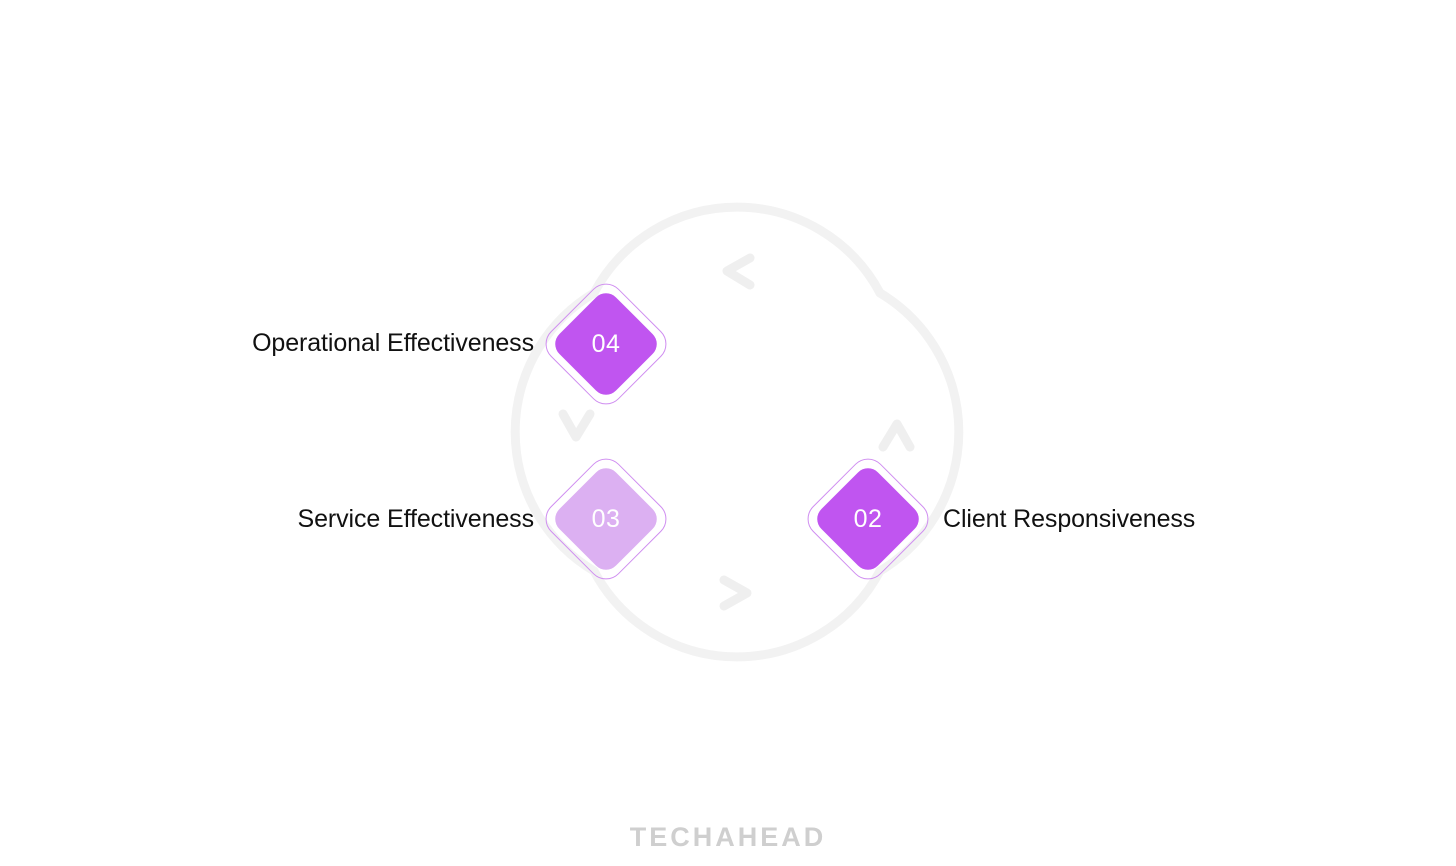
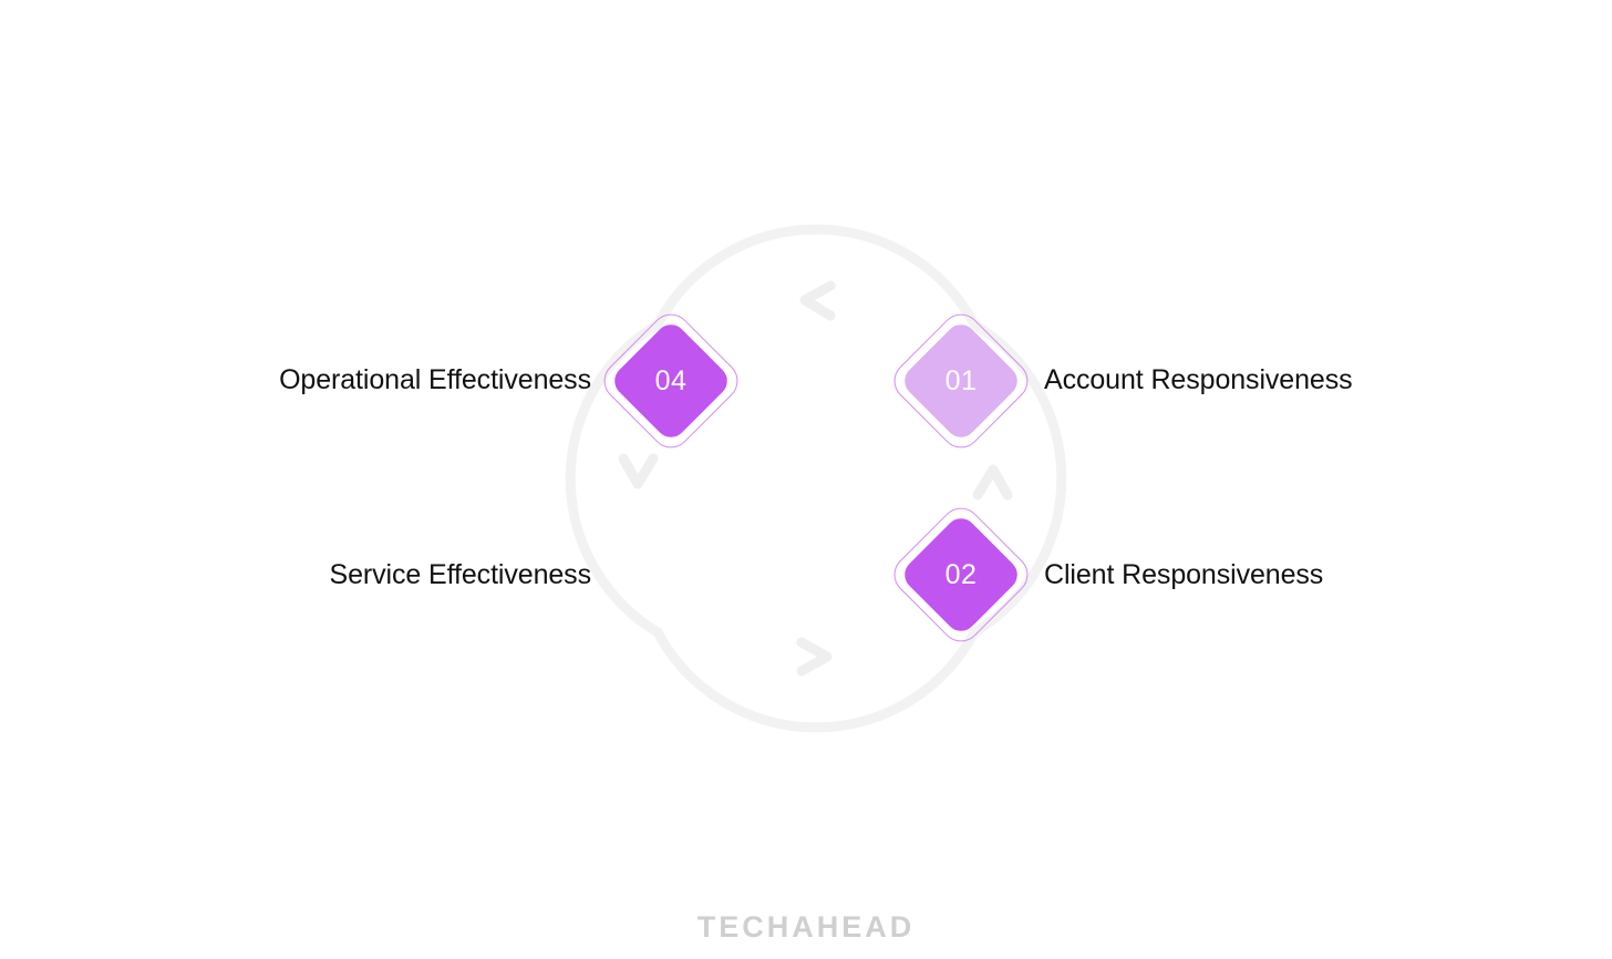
+ 01
+ Account Responsiveness
  02
  Client Responsiveness
- 03
  Service Effectiveness
  04
  Operational Effectiveness
  TECHAHEAD
